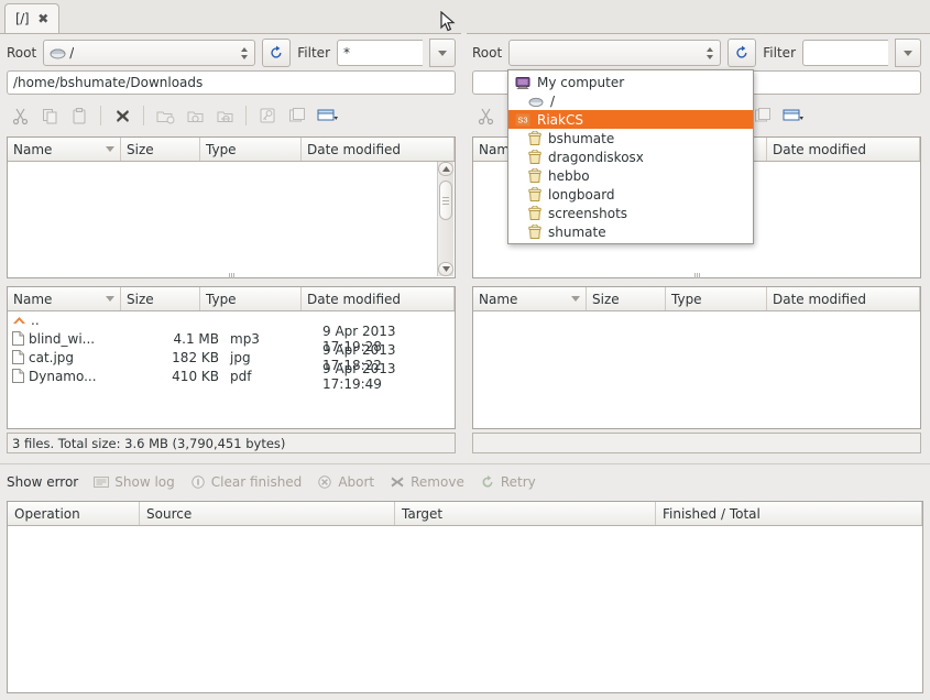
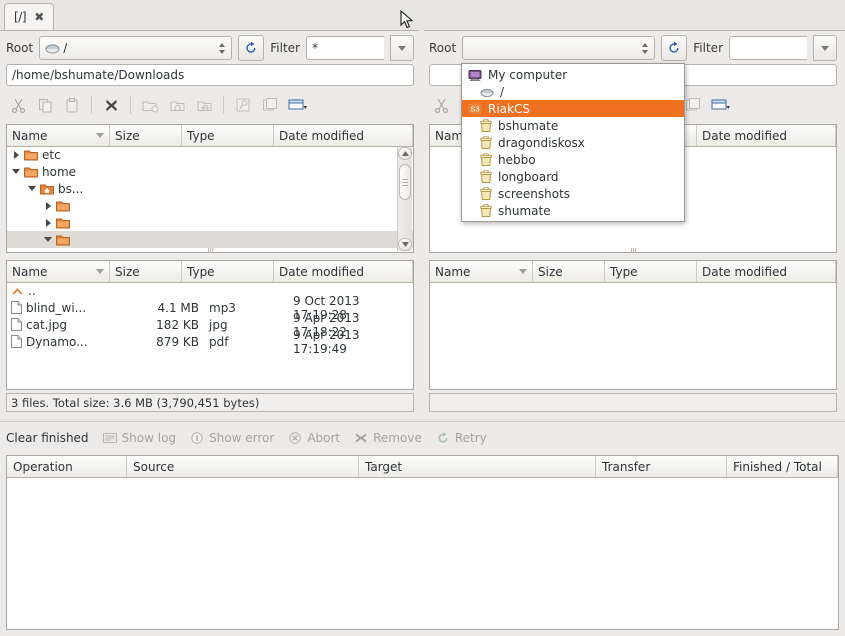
  [/]
  ✖
  Root
  /
  Filter
  *
  /home/bshumate/Downloads
  Name
  Size
  Type
  Date modified
+ etc
+ home
+ bs...
  Name
  Size
  Type
  Date modified
  ..
  blind_wi...
  4.1 MB
  mp3
- 9 Apr 2013 17:19:28
+ 9 Oct 2013 17:19:28
  cat.jpg
  182 KB
  jpg
  9 Apr 2013 17:18:22
  Dynamo...
- 410 KB
+ 879 KB
  pdf
  9 Apr 2013 17:19:49
  3 files. Total size: 3.6 MB (3,790,451 bytes)
  Root
  Filter
  Nam
  Date modified
  Name
  Size
  Type
  Date modified
  My computer
  /
  S3
  RiakCS
  bshumate
  dragondiskosx
  hebbo
  longboard
  screenshots
  shumate
- Show error
+ Clear finished
  Show log
- Clear finished
+ Show error
  Abort
  Remove
  Retry
  Operation
  Source
  Target
+ Transfer
  Finished / Total
